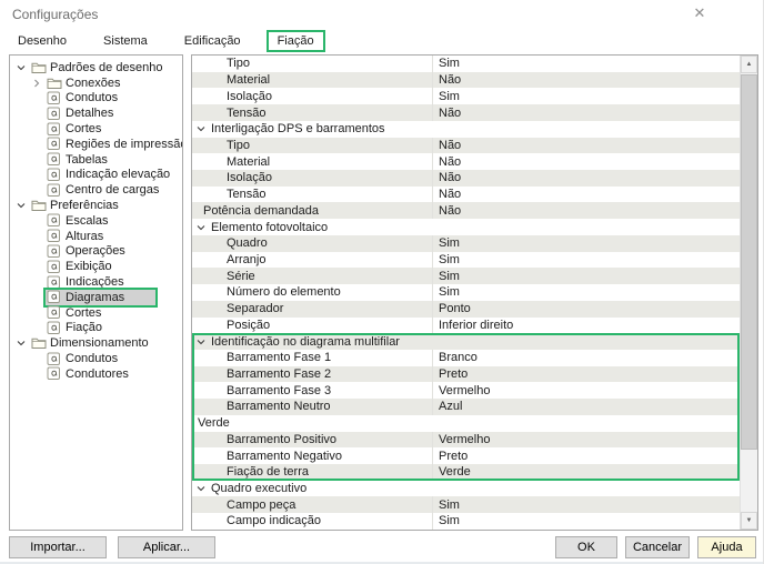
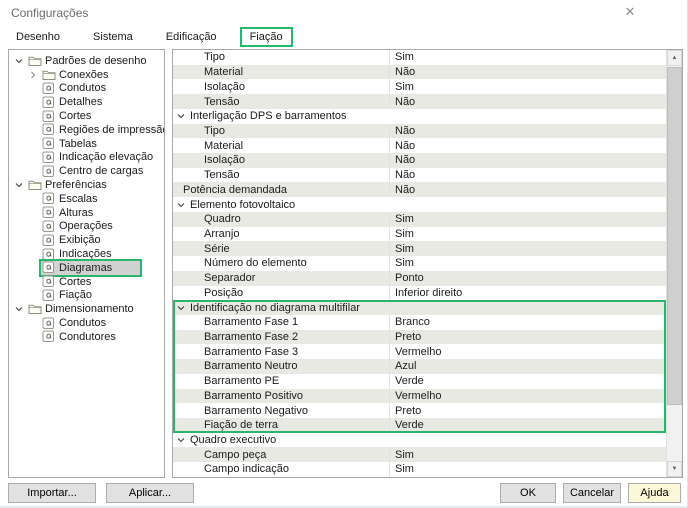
  Configurações
  ✕
  Desenho
  Sistema
  Edificação
  Fiação
  Padrões de desenho
  Conexões
  Condutos
  Detalhes
  Cortes
  Regiões de impressã
  Tabelas
  Indicação elevação
  Centro de cargas
  Preferências
  Escalas
  Alturas
  Operações
  Exibição
  Indicações
  Diagramas
  Cortes
  Fiação
  Dimensionamento
  Condutos
  Condutores
  Tipo
  Sim
  Material
  Não
  Isolação
  Sim
  Tensão
  Não
  Interligação DPS e barramentos
  Tipo
  Não
  Material
  Não
  Isolação
  Não
  Tensão
  Não
  Potência demandada
  Não
  Elemento fotovoltaico
  Quadro
  Sim
  Arranjo
  Sim
  Série
  Sim
  Número do elemento
  Sim
  Separador
  Ponto
  Posição
  Inferior direito
  Identificação no diagrama multifilar
  Barramento Fase 1
  Branco
  Barramento Fase 2
  Preto
  Barramento Fase 3
  Vermelho
  Barramento Neutro
  Azul
+ Barramento PE
  Verde
  Barramento Positivo
  Vermelho
  Barramento Negativo
  Preto
  Fiação de terra
  Verde
  Quadro executivo
  Campo peça
  Sim
  Campo indicação
  Sim
  Importar...
  Aplicar...
  OK
  Cancelar
  Ajuda
